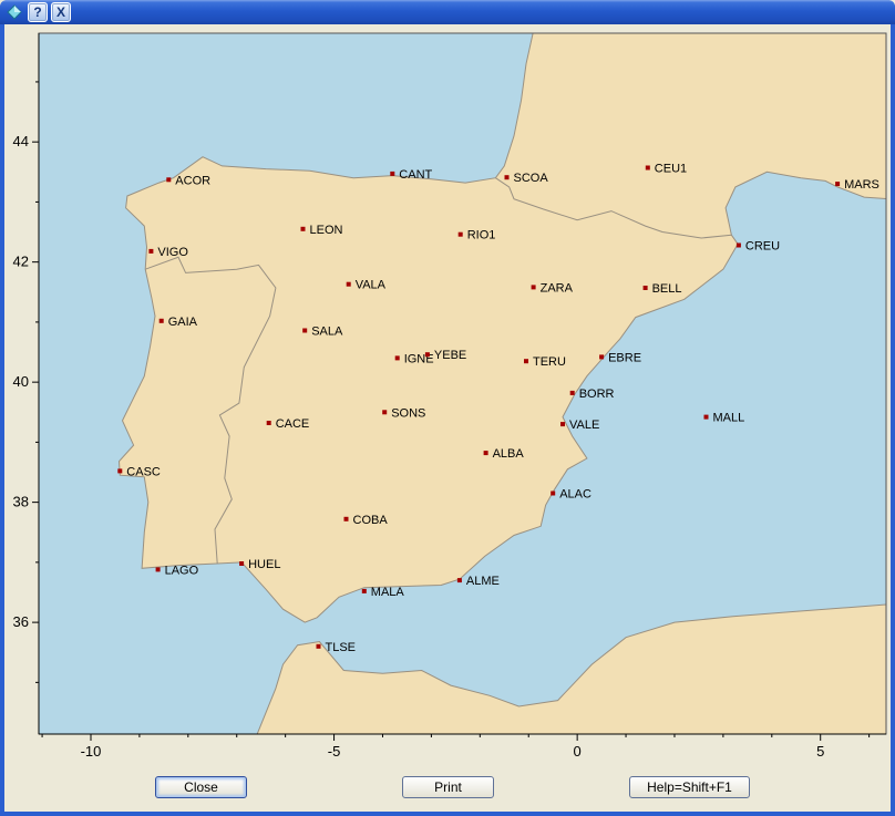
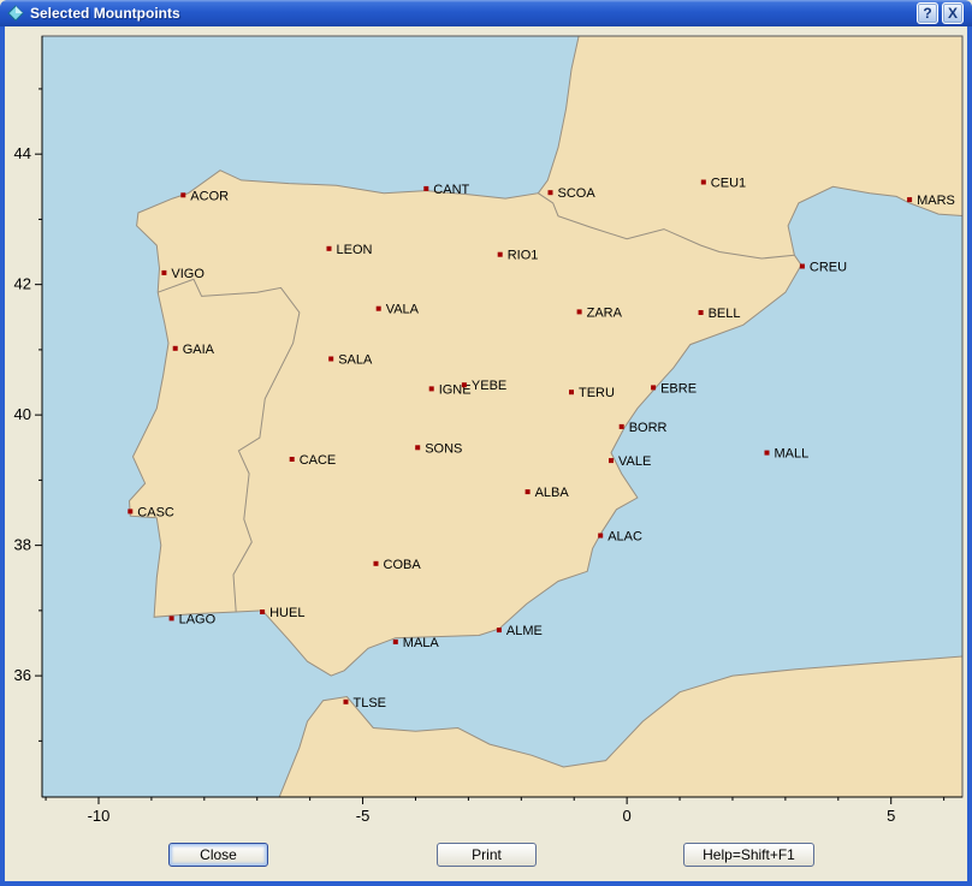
+ Selected Mountpoints
  ?
  X
  ACOR
  VIGO
  GAIA
  CASC
  LAGO
  HUEL
  CACE
  SALA
  LEON
  CANT
  VALA
  IGNE
  YEBE
  SONS
  COBA
  MALA
  ALME
  ALBA
  ALAC
  VALE
  TERU
  ZARA
  RIO1
  SCOA
  CEU1
  MARS
  CREU
  BELL
  EBRE
  BORR
  MALL
  TLSE
  -10
  -5
  0
  5
  36
  38
  40
  42
  44
  Close
  Print
  Help=Shift+F1
